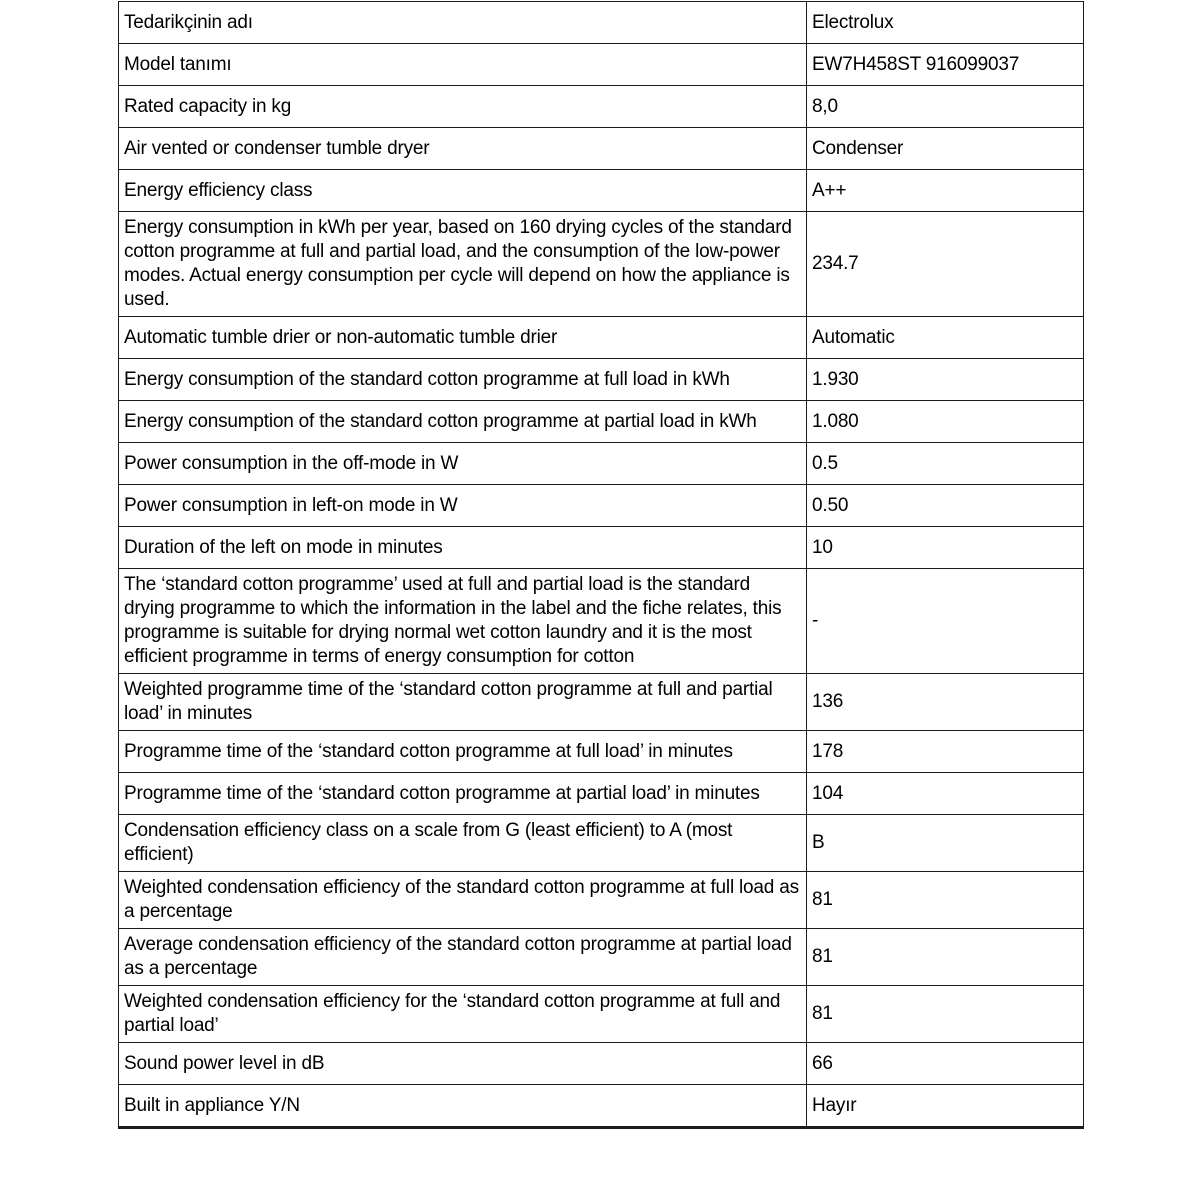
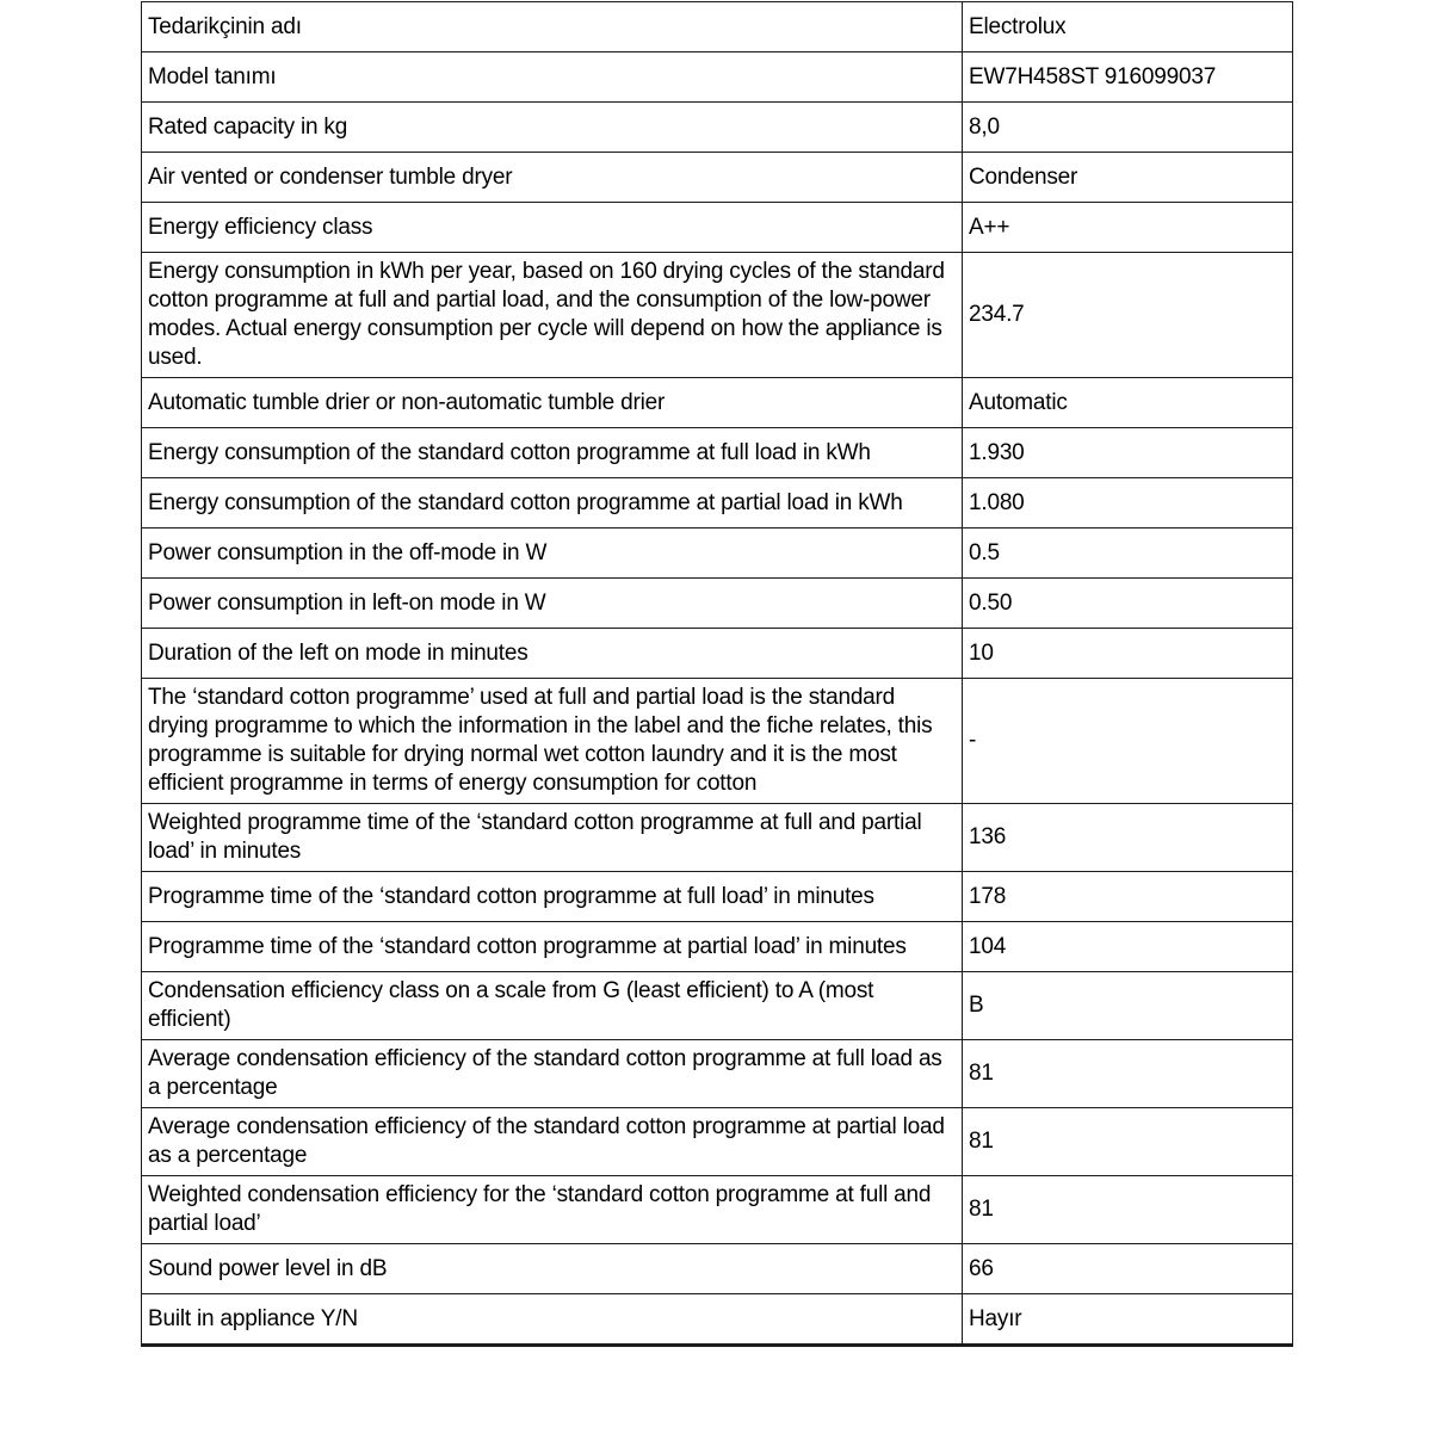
  Tedarikçinin adı	Electrolux
  Model tanımı	EW7H458ST 916099037
  Rated capacity in kg	8,0
  Air vented or condenser tumble dryer	Condenser
  Energy efficiency class	A++
  Energy consumption in kWh per year, based on 160 drying cycles of the standard cotton programme at full and partial load, and the consumption of the low-power modes. Actual energy consumption per cycle will depend on how the appliance is used.	234.7
  Automatic tumble drier or non-automatic tumble drier	Automatic
  Energy consumption of the standard cotton programme at full load in kWh	1.930
  Energy consumption of the standard cotton programme at partial load in kWh	1.080
  Power consumption in the off-mode in W	0.5
  Power consumption in left-on mode in W	0.50
  Duration of the left on mode in minutes	10
  The ‘standard cotton programme’ used at full and partial load is the standard drying programme to which the information in the label and the fiche relates, this programme is suitable for drying normal wet cotton laundry and it is the most efficient programme in terms of energy consumption for cotton	-
  Weighted programme time of the ‘standard cotton programme at full and partial load’ in minutes	136
  Programme time of the ‘standard cotton programme at full load’ in minutes	178
  Programme time of the ‘standard cotton programme at partial load’ in minutes	104
  Condensation efficiency class on a scale from G (least efficient) to A (most efficient)	B
- Weighted condensation efficiency of the standard cotton programme at full load as a percentage	81
+ Average condensation efficiency of the standard cotton programme at full load as a percentage	81
  Average condensation efficiency of the standard cotton programme at partial load as a percentage	81
  Weighted condensation efficiency for the ‘standard cotton programme at full and partial load’	81
  Sound power level in dB	66
  Built in appliance Y/N	Hayır
